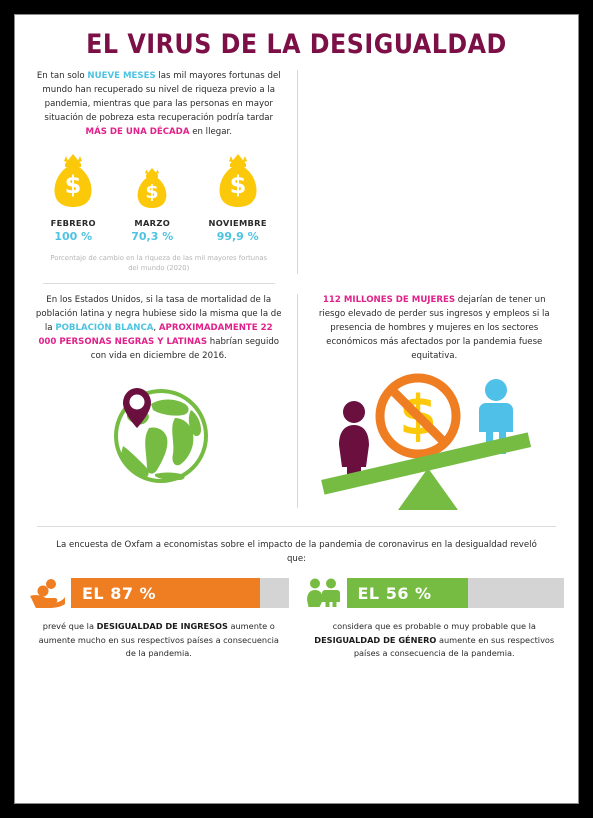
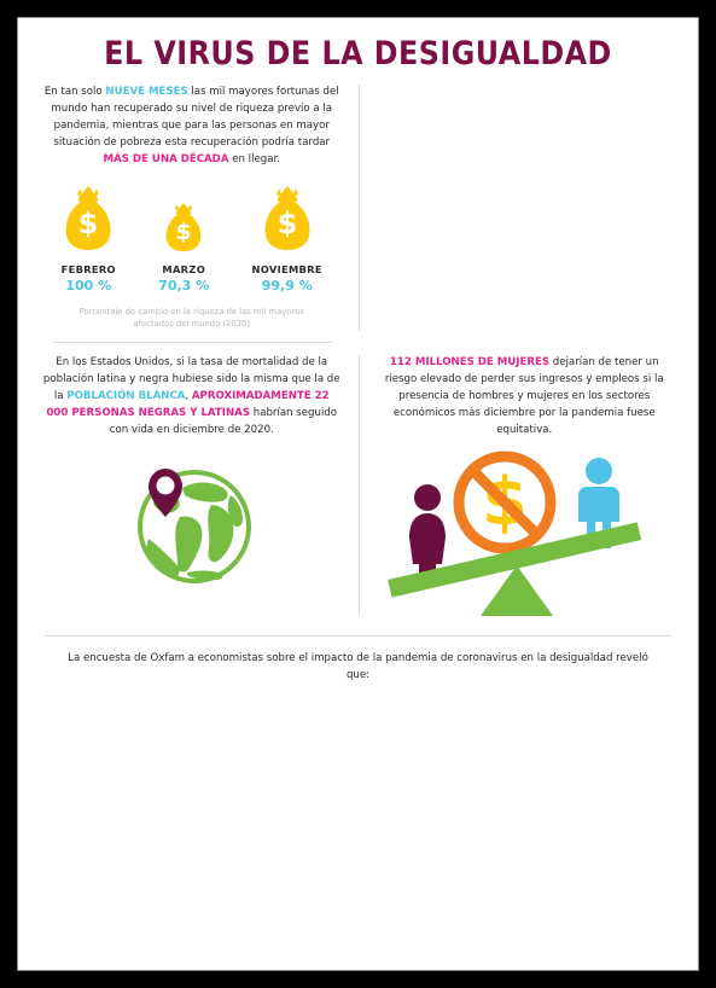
  EL VIRUS DE LA DESIGUALDAD
  En tan solo NUEVE MESES las mil mayores fortunas del mundo han recuperado su nivel de riqueza previo a la pandemia, mientras que para las personas en mayor situación de pobreza esta recuperación podría tardar MÁS DE UNA DÉCADA en llegar.
  $
  FEBRERO
  100 %
  $
  MARZO
  70,3 %
  $
  NOVIEMBRE
  99,9 %
- Porcentaje de cambio en la riqueza de las mil mayores fortunas del mundo (2020)
+ Porcentaje de cambio en la riqueza de las mil mayores afectados del mundo (2020)
- En los Estados Unidos, si la tasa de mortalidad de la población latina y negra hubiese sido la misma que la de la POBLACIÓN BLANCA, APROXIMADAMENTE 22 000 PERSONAS NEGRAS Y LATINAS habrían seguido con vida en diciembre de 2016.
+ En los Estados Unidos, si la tasa de mortalidad de la población latina y negra hubiese sido la misma que la de la POBLACIÓN BLANCA, APROXIMADAMENTE 22 000 PERSONAS NEGRAS Y LATINAS habrían seguido con vida en diciembre de 2020.
- 112 MILLONES DE MUJERES dejarían de tener un riesgo elevado de perder sus ingresos y empleos si la presencia de hombres y mujeres en los sectores económicos más afectados por la pandemia fuese equitativa.
+ 112 MILLONES DE MUJERES dejarían de tener un riesgo elevado de perder sus ingresos y empleos si la presencia de hombres y mujeres en los sectores económicos más diciembre por la pandemia fuese equitativa.
  La encuesta de Oxfam a economistas sobre el impacto de la pandemia de coronavirus en la desigualdad reveló que:
- EL 87 %
- prevé que la DESIGUALDAD DE INGRESOS aumente o aumente mucho en sus respectivos países a consecuencia de la pandemia.
- EL 56 %
- considera que es probable o muy probable que la DESIGUALDAD DE GÉNERO aumente en sus respectivos países a consecuencia de la pandemia.
